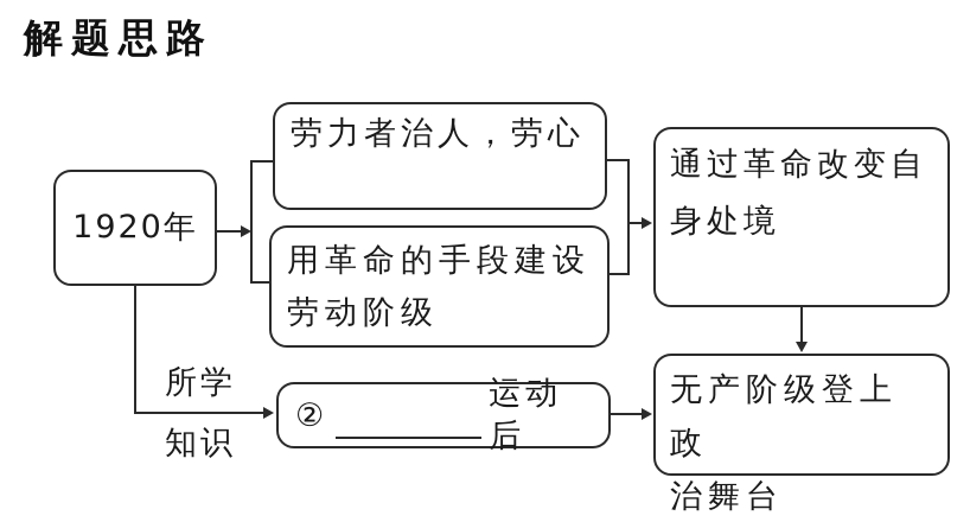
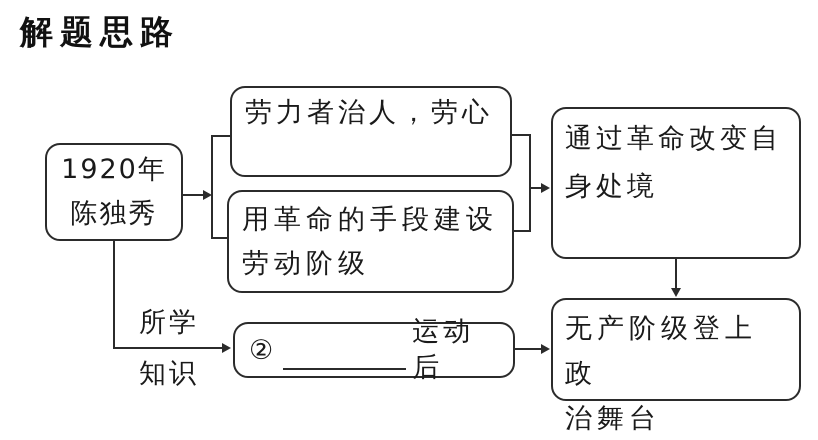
  解题思路
  1920年
+ 陈独秀
  劳力者治人，劳心
  用革命的手段建设
  劳动阶级
  通过革命改变自
  身处境
  ②
  运动后
  无产阶级登上政
  治舞台
  所学
  知识
